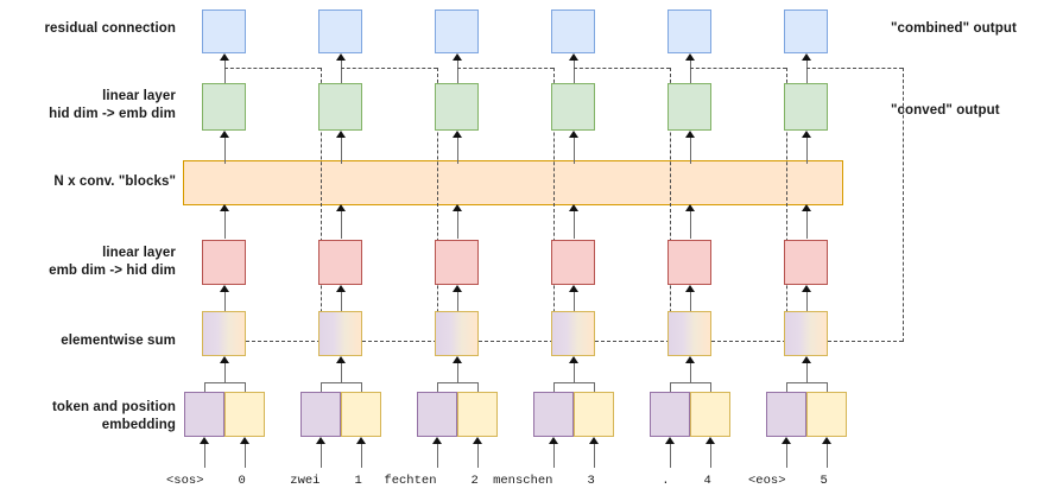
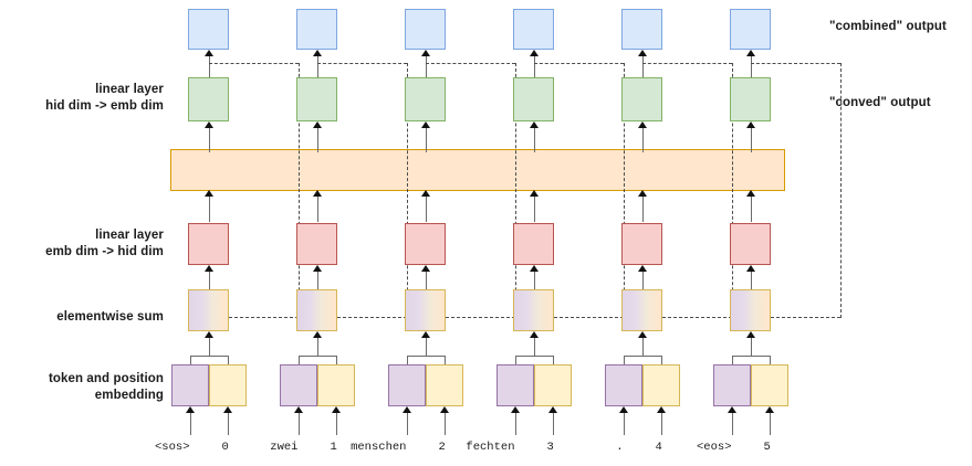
- residual connection
  linear layer
  hid dim -> emb dim
- N x conv. "blocks"
  linear layer
  emb dim -> hid dim
  elementwise sum
  token and position
  embedding
  "combined" output
  "conved" output
  <sos>
  0
  zwei
  1
- fechten
+ menschen
  2
- menschen
+ fechten
  3
  .
  4
  <eos>
  5
